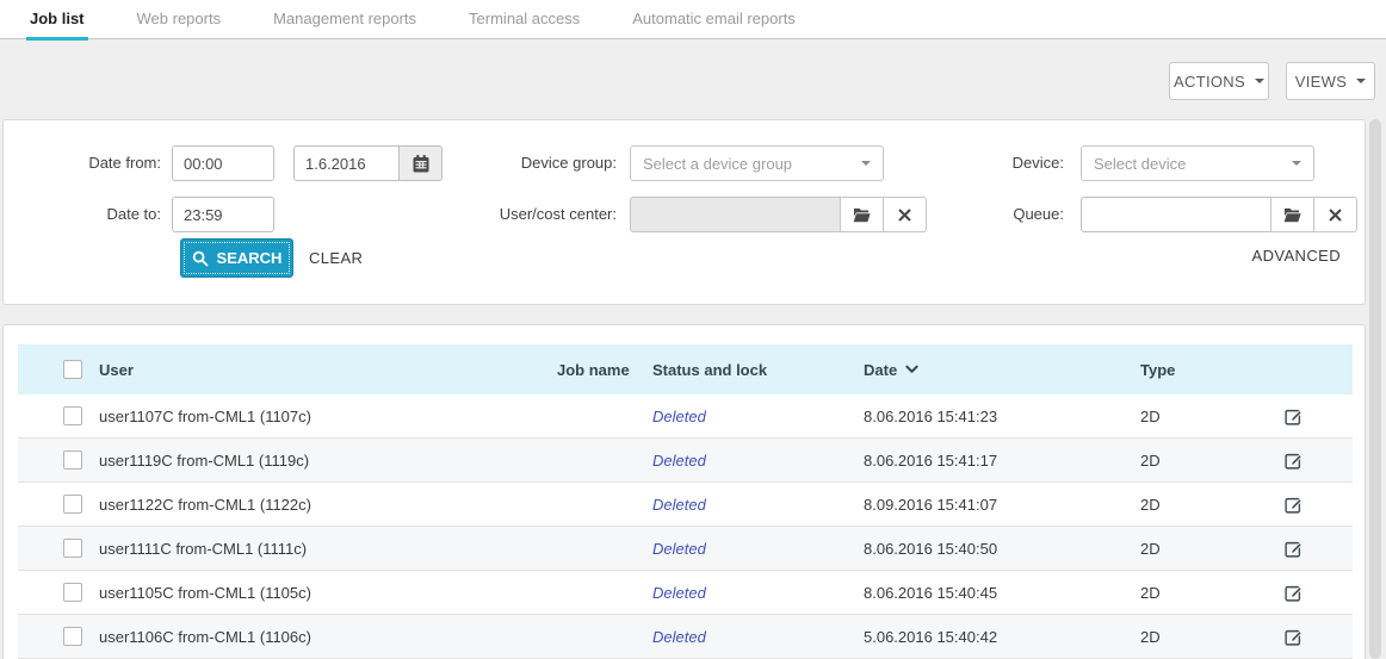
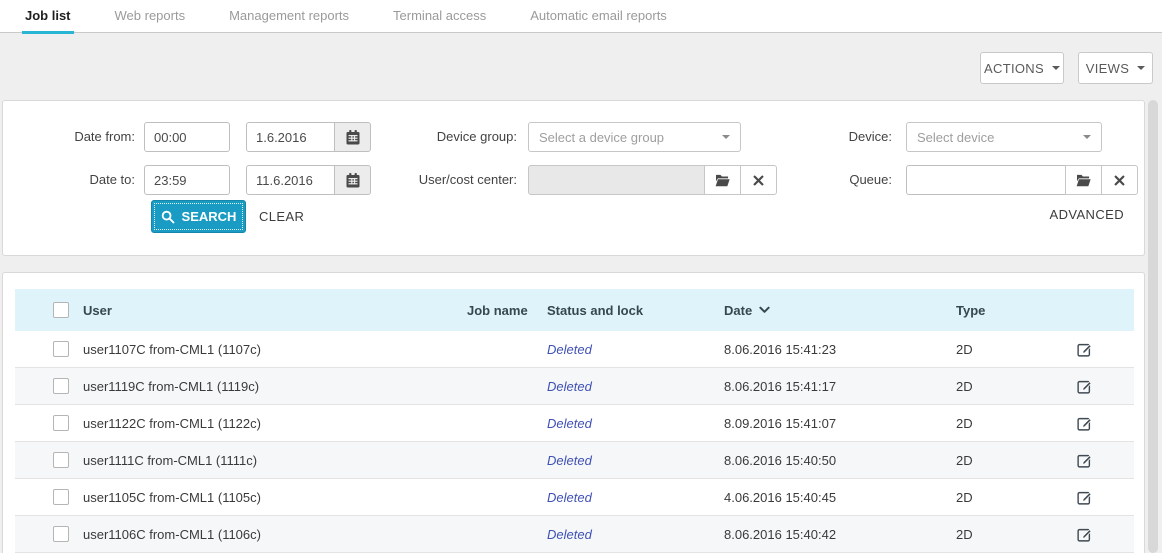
  Job list
  Web reports
  Management reports
  Terminal access
  Automatic email reports
  ACTIONS
  VIEWS
  Date from:
  00:00
  1.6.2016
  Date to:
  23:59
+ 11.6.2016
  Device group:
  Select a device group
  User/cost center:
  Device:
  Select device
  Queue:
  SEARCH
  CLEAR
  ADVANCED
  User
  Job name
  Status and lock
  Date
  Type
  user1107C from-CML1 (1107c)
  Deleted
  8.06.2016 15:41:23
  2D
  user1119C from-CML1 (1119c)
  Deleted
  8.06.2016 15:41:17
  2D
  user1122C from-CML1 (1122c)
  Deleted
  8.09.2016 15:41:07
  2D
  user1111C from-CML1 (1111c)
  Deleted
  8.06.2016 15:40:50
  2D
  user1105C from-CML1 (1105c)
  Deleted
- 8.06.2016 15:40:45
+ 4.06.2016 15:40:45
  2D
  user1106C from-CML1 (1106c)
  Deleted
- 5.06.2016 15:40:42
+ 8.06.2016 15:40:42
  2D
